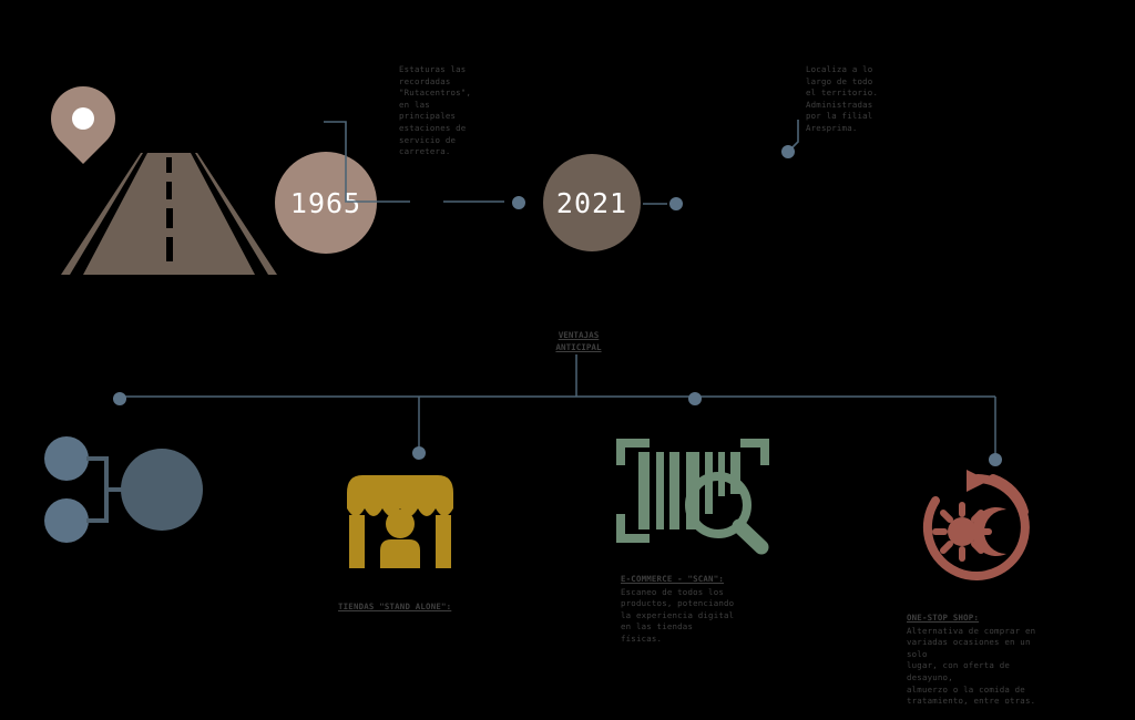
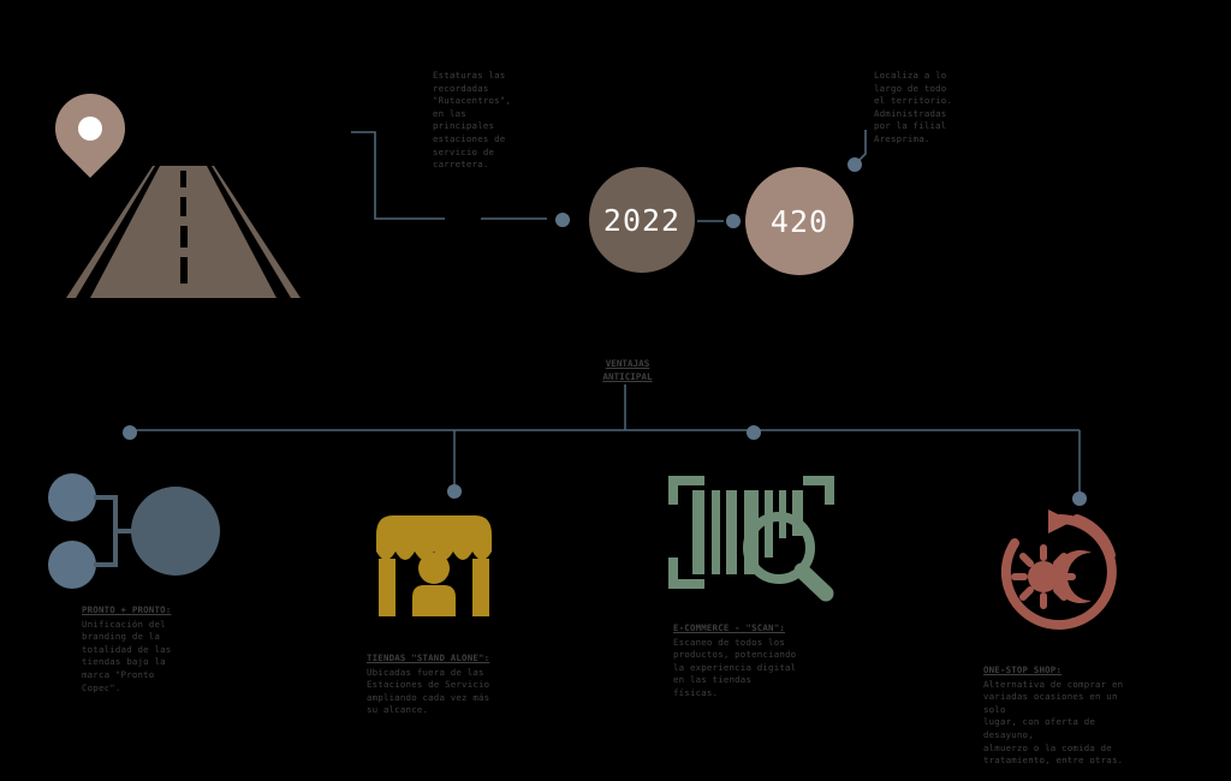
- 1965
- 2021
+ 2022
+ 420
  Estaturas las
  recordadas
  "Rutacentros",
  en las
  principales
  estaciones de
  servicio de
  carretera.
  Localiza a lo
  largo de todo
  el territorio.
  Administradas
  por la filial
  Aresprima.
  VENTAJAS
  ANTICIPAL
+ PRONTO + PRONTO:
+ Unificación del
+ branding de la
+ totalidad de las
+ tiendas bajo la
+ marca "Pronto
+ Copec".
  TIENDAS "STAND ALONE":
+ Ubicadas fuera de las
+ Estaciones de Servicio
+ ampliando cada vez más
+ su alcance.
  E-COMMERCE - "SCAN":
  Escaneo de todos los
  productos, potenciando
  la experiencia digital
  en las tiendas
  físicas.
  ONE-STOP SHOP:
  Alternativa de comprar en
  variadas ocasiones en un solo
  lugar, con oferta de desayuno,
  almuerzo o la comida de
  tratamiento, entre otras.
